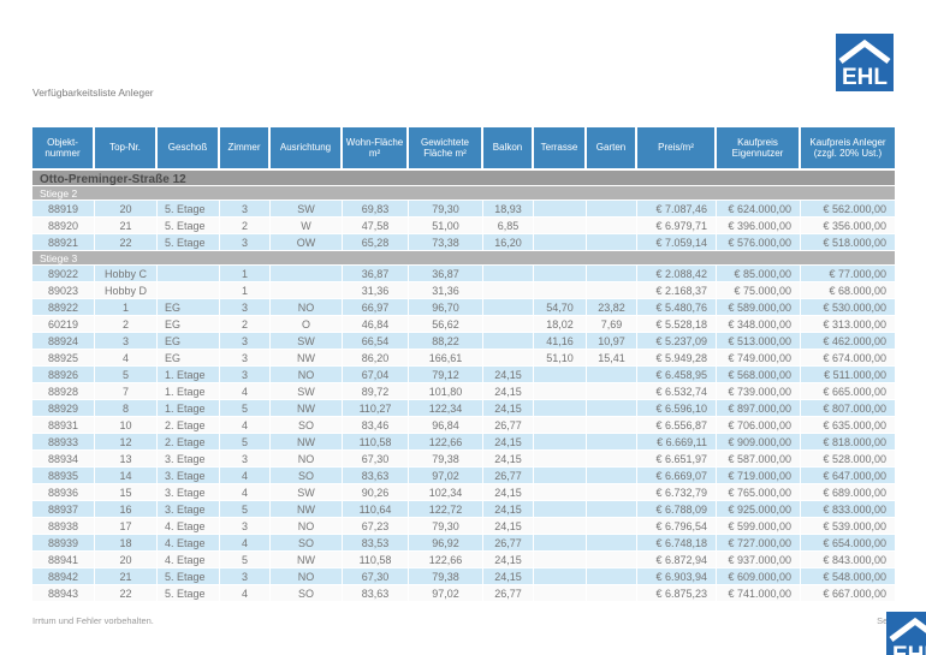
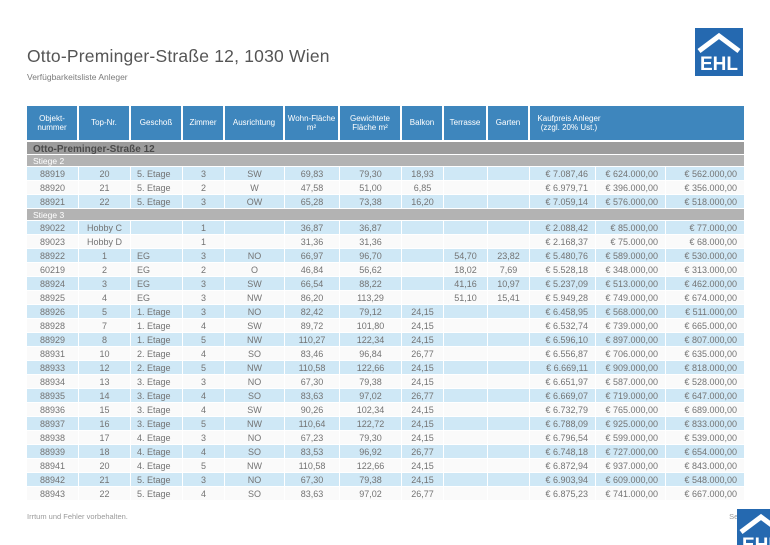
+ Otto-Preminger-Straße 12, 1030 Wien
  Verfügbarkeitsliste Anleger
  EHL
  Objekt-nummer
  Top-Nr.
  Geschoß
  Zimmer
  Ausrichtung
  Wohn-Fläche m²
  Gewichtete Fläche m²
  Balkon
  Terrasse
  Garten
- Preis/m²
- Kaufpreis Eigennutzer
  Kaufpreis Anleger (zzgl. 20% Ust.)
  Otto-Preminger-Straße 12
  Stiege 2
  88919
  20
  5. Etage
  3
  SW
  69,83
  79,30
  18,93
  € 7.087,46
  € 624.000,00
  € 562.000,00
  88920
  21
  5. Etage
  2
  W
  47,58
  51,00
  6,85
  € 6.979,71
  € 396.000,00
  € 356.000,00
  88921
  22
  5. Etage
  3
  OW
  65,28
  73,38
  16,20
  € 7.059,14
  € 576.000,00
  € 518.000,00
  Stiege 3
  89022
  Hobby C
  1
  36,87
  36,87
  € 2.088,42
  € 85.000,00
  € 77.000,00
  89023
  Hobby D
  1
  31,36
  31,36
  € 2.168,37
  € 75.000,00
  € 68.000,00
  88922
  1
  EG
  3
  NO
  66,97
  96,70
  54,70
  23,82
  € 5.480,76
  € 589.000,00
  € 530.000,00
  60219
  2
  EG
  2
  O
  46,84
  56,62
  18,02
  7,69
  € 5.528,18
  € 348.000,00
  € 313.000,00
  88924
  3
  EG
  3
  SW
  66,54
  88,22
  41,16
  10,97
  € 5.237,09
  € 513.000,00
  € 462.000,00
  88925
  4
  EG
  3
  NW
  86,20
- 166,61
+ 113,29
  51,10
  15,41
  € 5.949,28
  € 749.000,00
  € 674.000,00
  88926
  5
  1. Etage
  3
  NO
- 67,04
+ 82,42
  79,12
  24,15
  € 6.458,95
  € 568.000,00
  € 511.000,00
  88928
  7
  1. Etage
  4
  SW
  89,72
  101,80
  24,15
  € 6.532,74
  € 739.000,00
  € 665.000,00
  88929
  8
  1. Etage
  5
  NW
  110,27
  122,34
  24,15
  € 6.596,10
  € 897.000,00
  € 807.000,00
  88931
  10
  2. Etage
  4
  SO
  83,46
  96,84
  26,77
  € 6.556,87
  € 706.000,00
  € 635.000,00
  88933
  12
  2. Etage
  5
  NW
  110,58
  122,66
  24,15
  € 6.669,11
  € 909.000,00
  € 818.000,00
  88934
  13
  3. Etage
  3
  NO
  67,30
  79,38
  24,15
  € 6.651,97
  € 587.000,00
  € 528.000,00
  88935
  14
  3. Etage
  4
  SO
  83,63
  97,02
  26,77
  € 6.669,07
  € 719.000,00
  € 647.000,00
  88936
  15
  3. Etage
  4
  SW
  90,26
  102,34
  24,15
  € 6.732,79
  € 765.000,00
  € 689.000,00
  88937
  16
  3. Etage
  5
  NW
  110,64
  122,72
  24,15
  € 6.788,09
  € 925.000,00
  € 833.000,00
  88938
  17
  4. Etage
  3
  NO
  67,23
  79,30
  24,15
  € 6.796,54
  € 599.000,00
  € 539.000,00
  88939
  18
  4. Etage
  4
  SO
  83,53
  96,92
  26,77
  € 6.748,18
  € 727.000,00
  € 654.000,00
  88941
  20
  4. Etage
  5
  NW
  110,58
  122,66
  24,15
  € 6.872,94
  € 937.000,00
  € 843.000,00
  88942
  21
  5. Etage
  3
  NO
  67,30
  79,38
  24,15
  € 6.903,94
  € 609.000,00
  € 548.000,00
  88943
  22
  5. Etage
  4
  SO
  83,63
  97,02
  26,77
  € 6.875,23
  € 741.000,00
  € 667.000,00
  Irrtum und Fehler vorbehalten.
